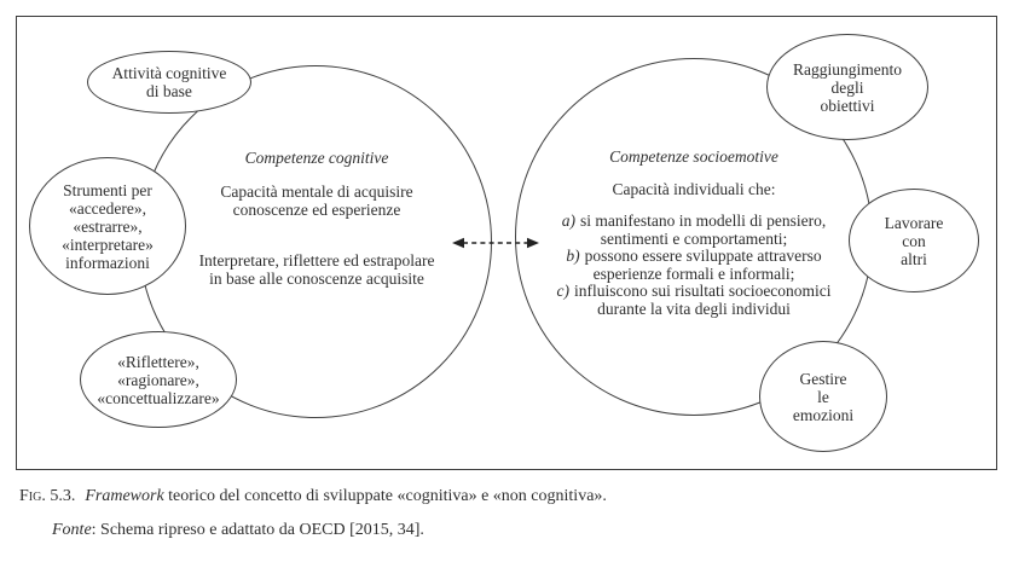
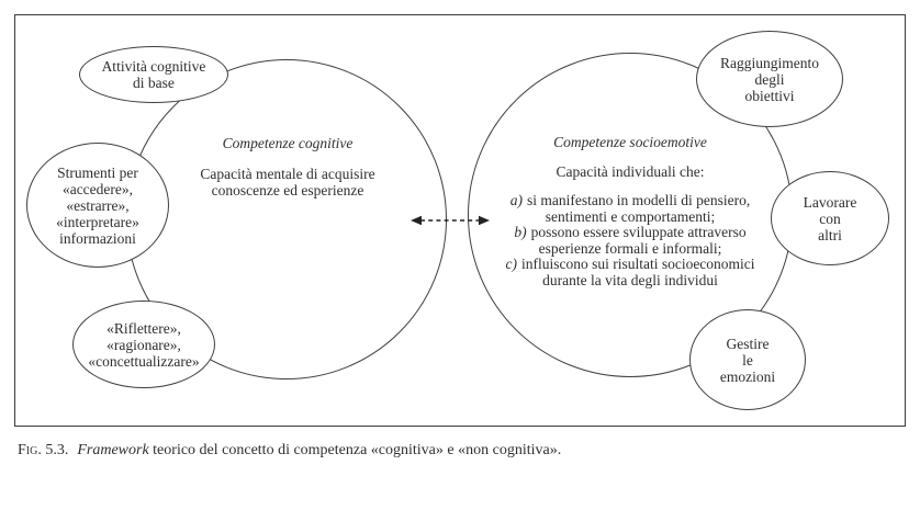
  Competenze cognitive
  Capacità mentale di acquisire
  conoscenze ed esperienze
- Interpretare, riflettere ed estrapolare
- in base alle conoscenze acquisite
  Competenze socioemotive
  Capacità individuali che:
  a) si manifestano in modelli di pensiero,
  sentimenti e comportamenti;
  b) possono essere sviluppate attraverso
  esperienze formali e informali;
  c) influiscono sui risultati socioeconomici
  durante la vita degli individui
  Attività cognitive
  di base
  Strumenti per
  «accedere»,
  «estrarre»,
  «interpretare»
  informazioni
  «Riflettere»,
  «ragionare»,
  «concettualizzare»
  Raggiungimento
  degli
  obiettivi
  Lavorare
  con
  altri
  Gestire
  le
  emozioni
- Fig. 5.3. Framework teorico del concetto di sviluppate «cognitiva» e «non cognitiva».
+ Fig. 5.3. Framework teorico del concetto di competenza «cognitiva» e «non cognitiva».
- Fonte: Schema ripreso e adattato da OECD [2015, 34].
